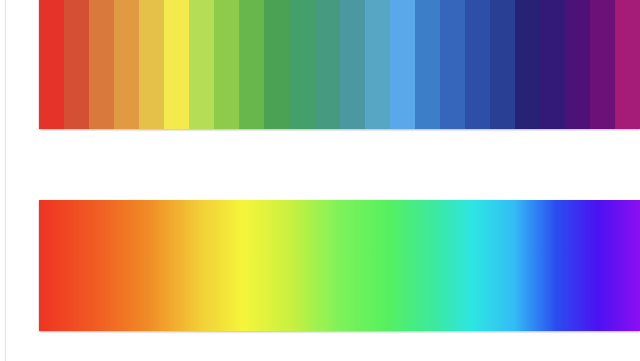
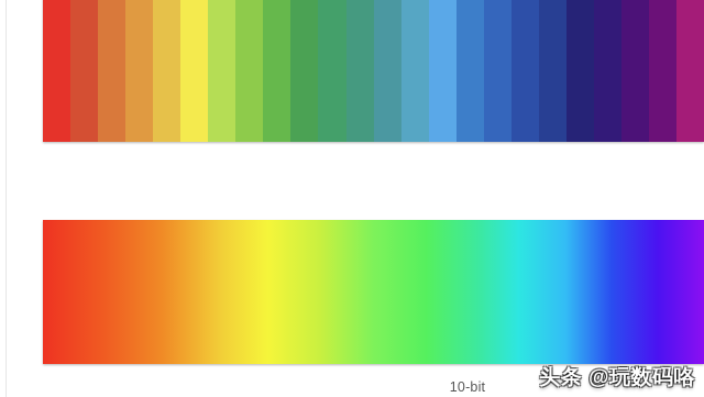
+ 10-bit
+ 头条 @玩数码咯
